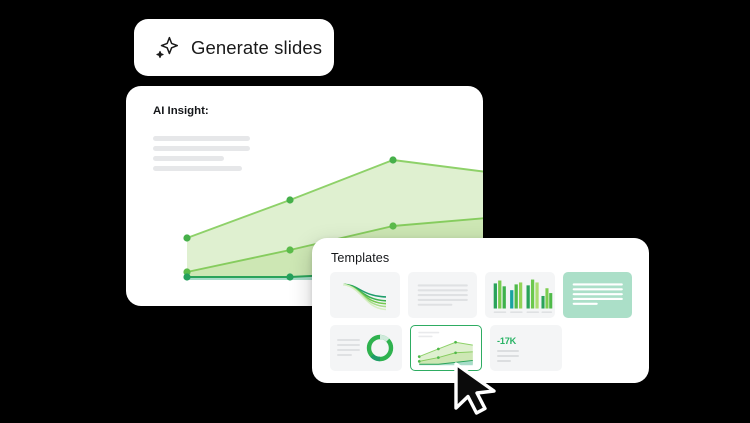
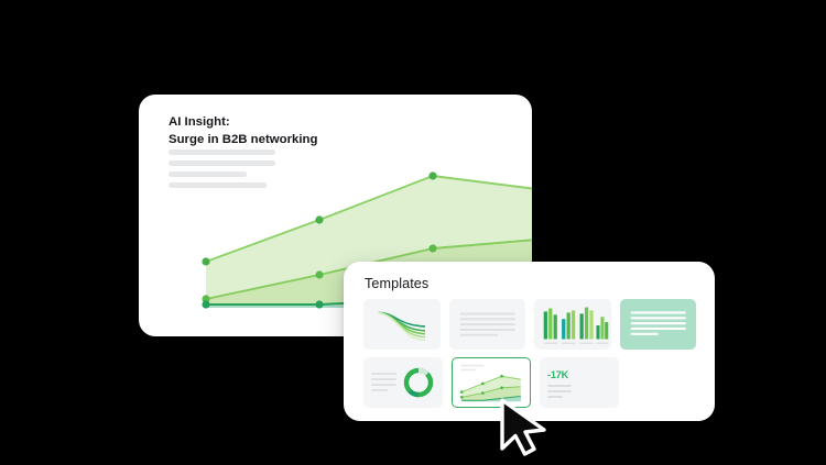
- Generate slides
  AI Insight:
+ Surge in B2B networking
  Templates
  -17K
